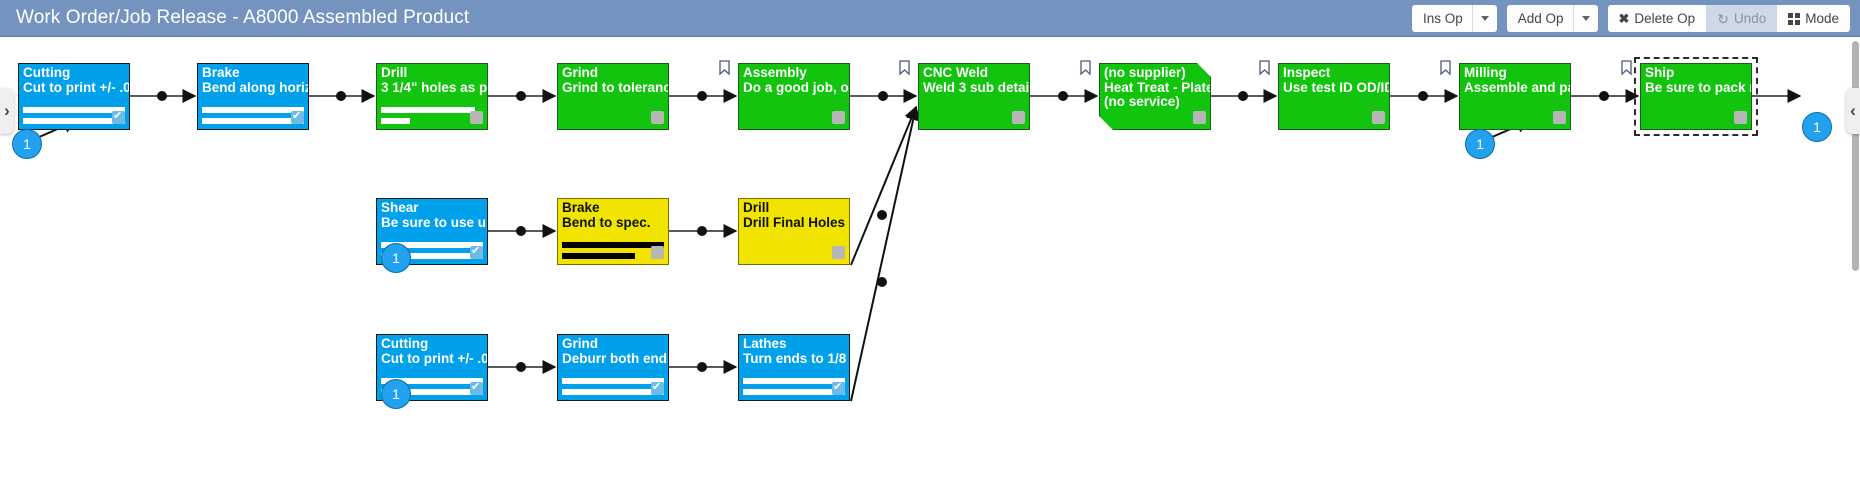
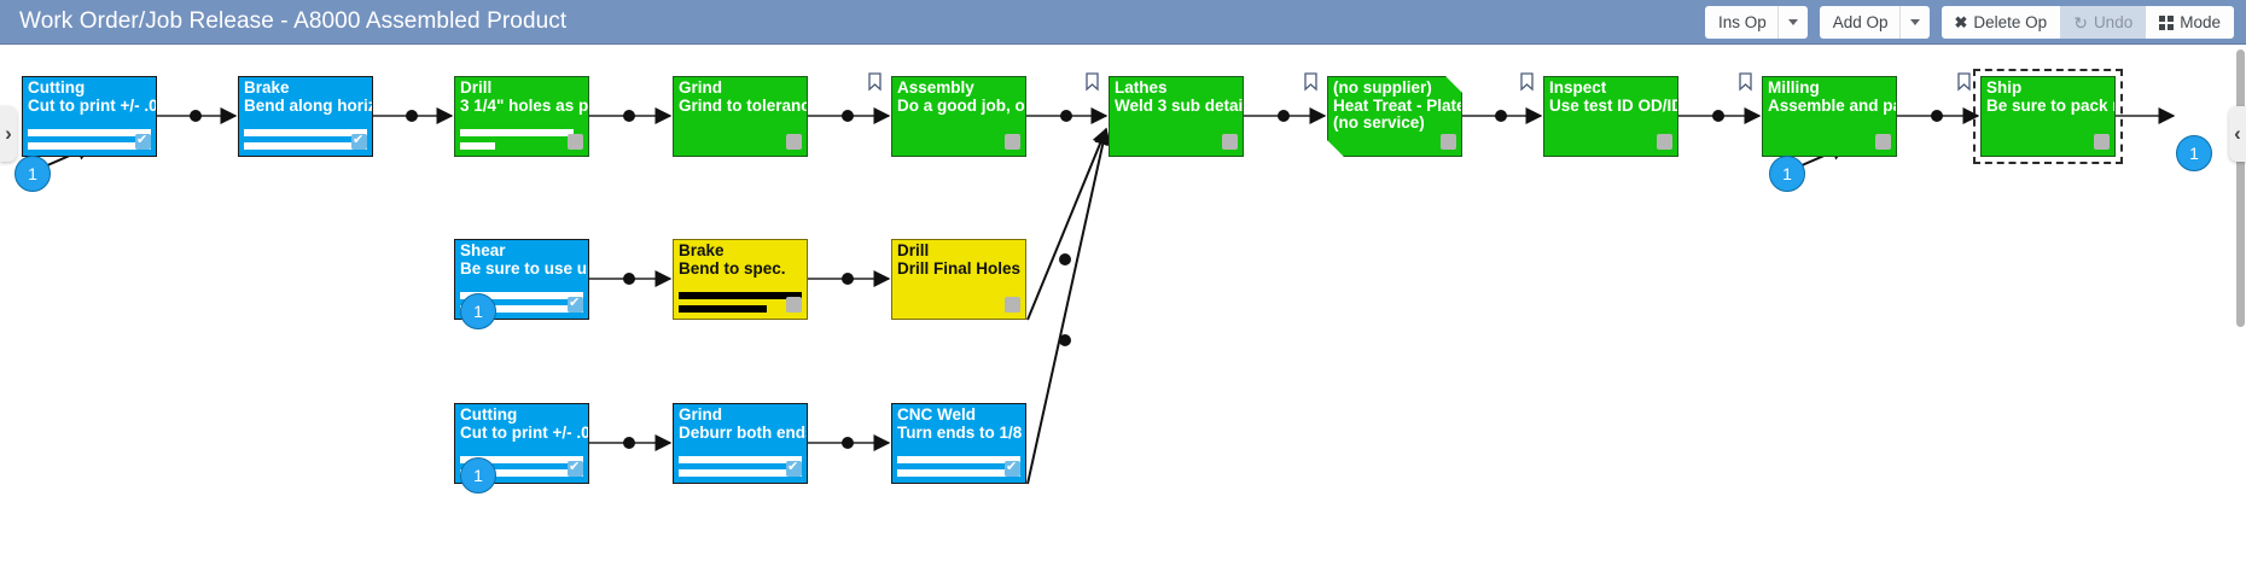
  Work Order/Job Release - A8000 Assembled Product
  Ins Op
  Add Op
  ✖
  Delete Op
  ↻
  Undo
  Mode
  Cutting
  Cut to print +/- .0
  Brake
  Bend along hori
  Drill
  3 1/4" holes as p
  Grind
  Grind to toleranc
  Assembly
  Do a good job, o
- CNC Weld
+ Lathes
  Weld 3 sub detai
  (no supplier)
  Heat Treat - Plate
  (no service)
  Inspect
  Use test ID OD/I
  Milling
  Assemble and p
  Ship
  Be sure to pack
  Shear
  Be sure to use u
  Brake
  Bend to spec.
  Drill
  Drill Final Holes
  Cutting
  Cut to print +/- .0
  Grind
  Deburr both end
- Lathes
+ CNC Weld
  Turn ends to 1/8
  1
  1
  1
  1
  1
  ›
  ‹
